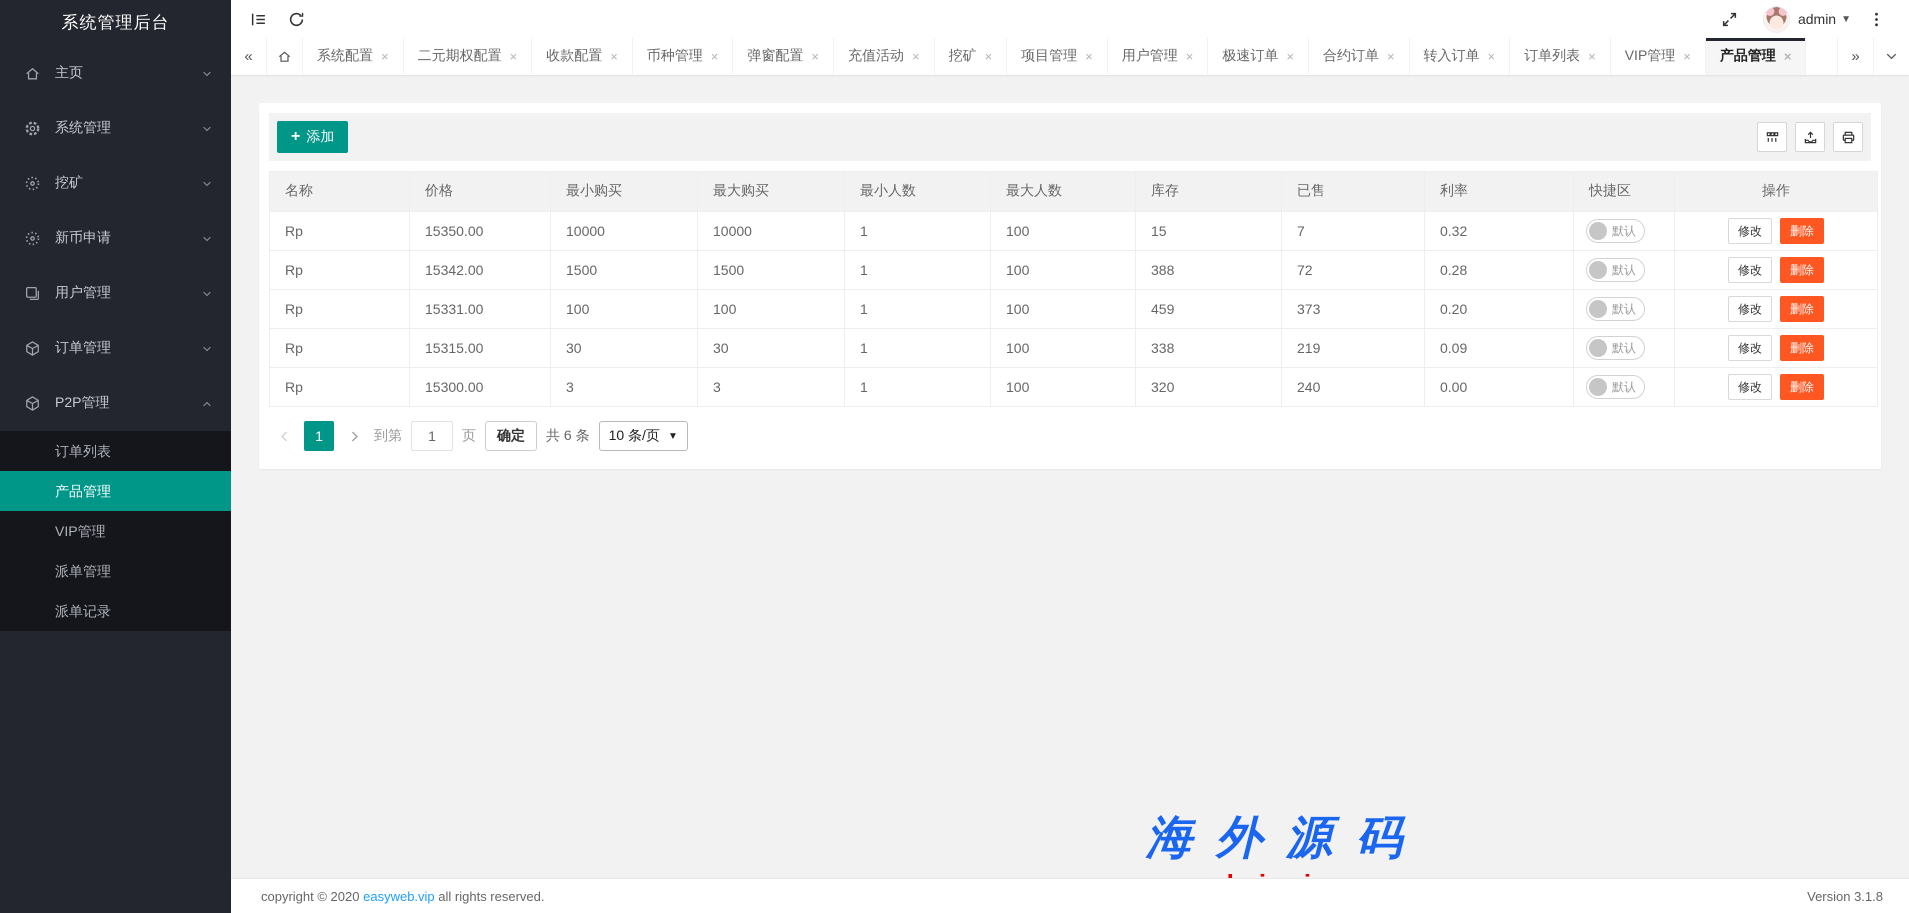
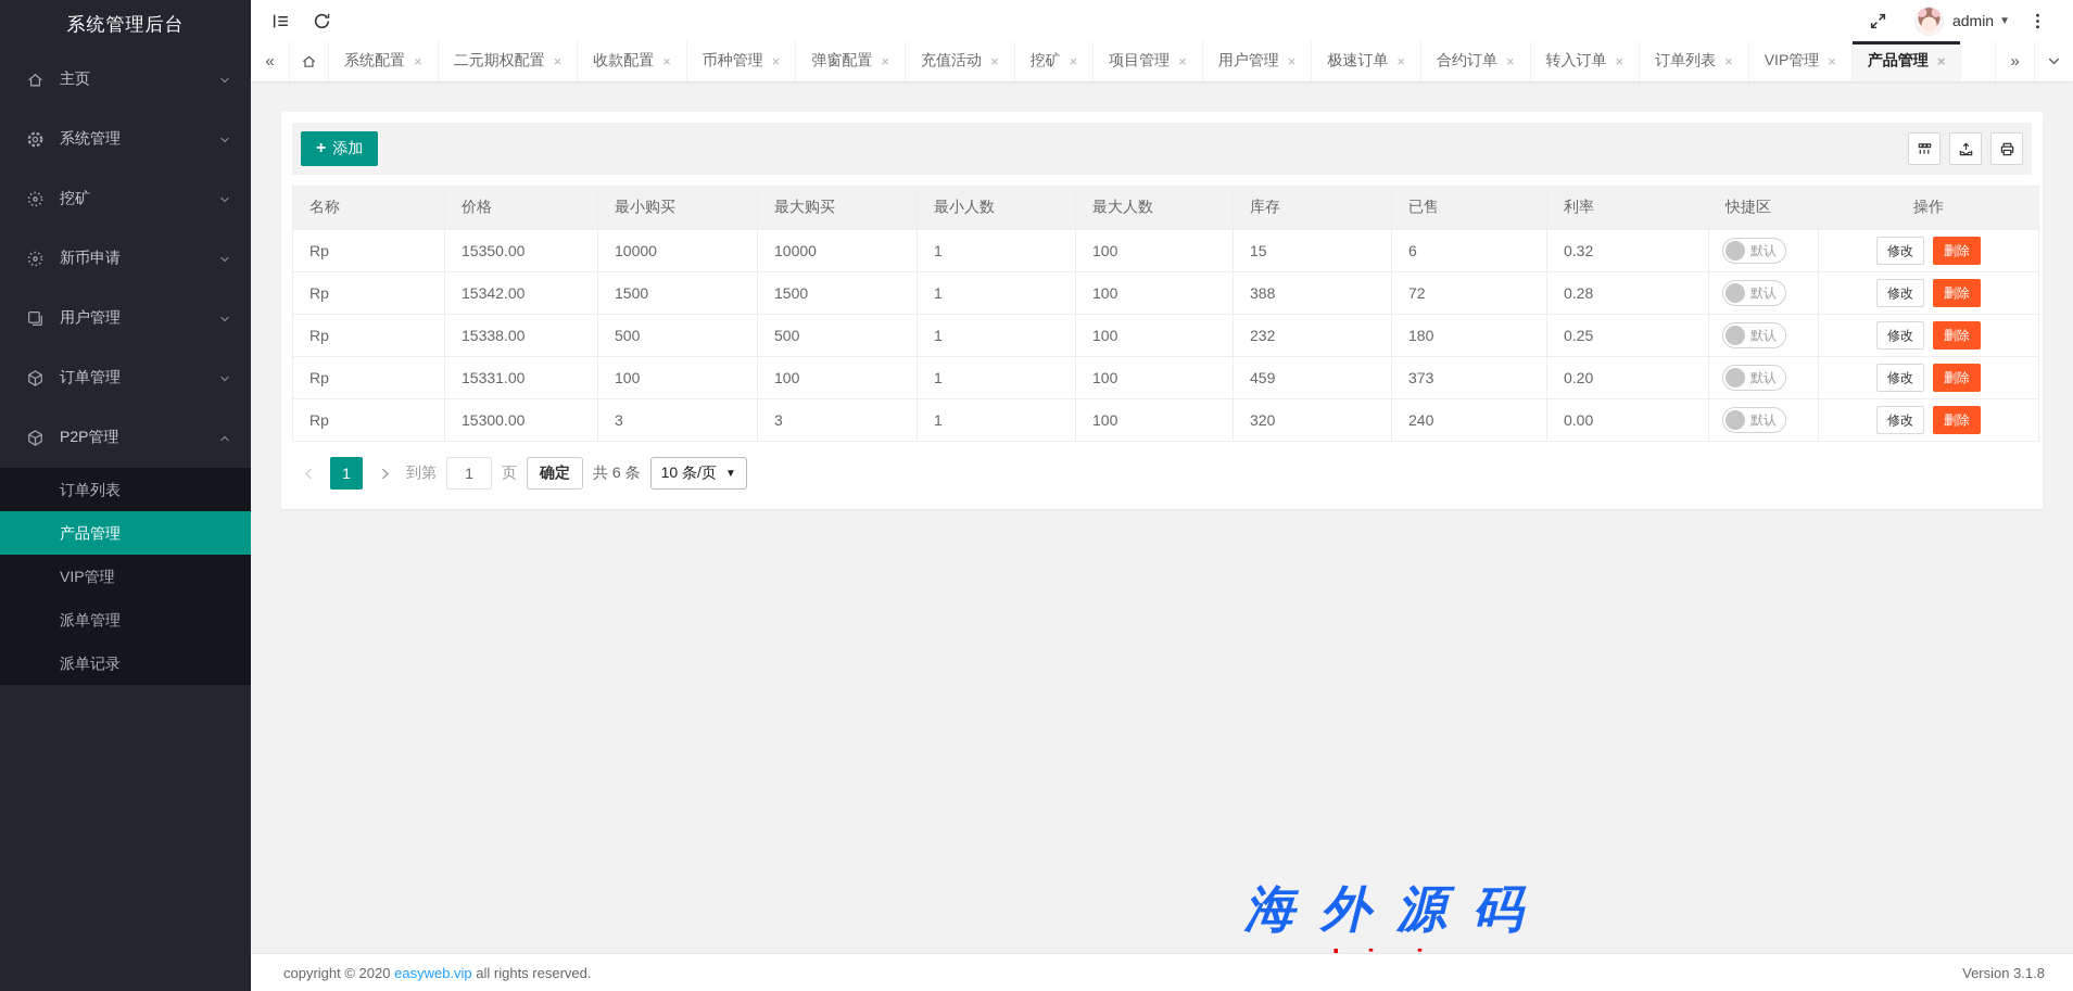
  系统管理后台
  主页
  系统管理
  挖矿
  新币申请
  用户管理
  订单管理
  P2P管理
  订单列表
  产品管理
  VIP管理
  派单管理
  派单记录
  admin
  ▼
  «
  系统配置
  ×
  二元期权配置
  ×
  收款配置
  ×
  币种管理
  ×
  弹窗配置
  ×
  充值活动
  ×
  挖矿
  ×
  项目管理
  ×
  用户管理
  ×
  极速订单
  ×
  合约订单
  ×
  转入订单
  ×
  订单列表
  ×
  VIP管理
  ×
  产品管理
  ×
  »
  +
  添加
  名称	价格	最小购买	最大购买	最小人数	最大人数	库存	已售	利率	快捷区	操作
- Rp	15350.00	10000	10000	1	100	15	7	0.32	默认	修改 删除
+ Rp	15350.00	10000	10000	1	100	15	6	0.32	默认	修改 删除
  Rp	15342.00	1500	1500	1	100	388	72	0.28	默认	修改 删除
+ Rp	15338.00	500	500	1	100	232	180	0.25	默认	修改 删除
  Rp	15331.00	100	100	1	100	459	373	0.20	默认	修改 删除
- Rp	15315.00	30	30	1	100	338	219	0.09	默认	修改 删除
  Rp	15300.00	3	3	1	100	320	240	0.00	默认	修改 删除
  1
  到第
  1
  页
  确定
  共 6 条
  10 条/页
  ▼
  海外源码
  copyright © 2020
  easyweb.vip
  all rights reserved.
  Version 3.1.8
